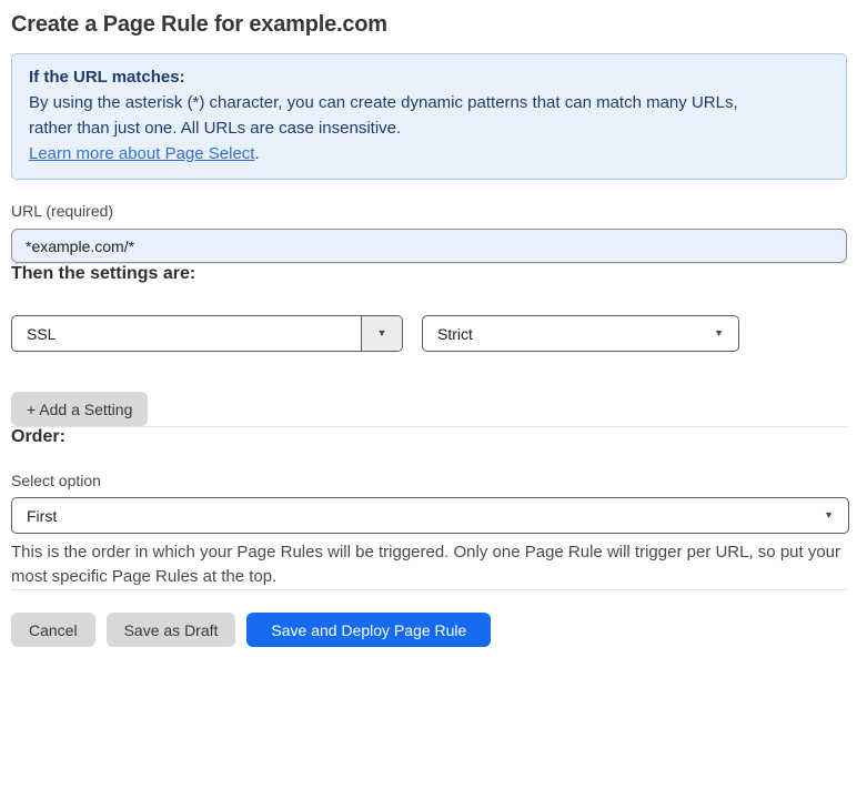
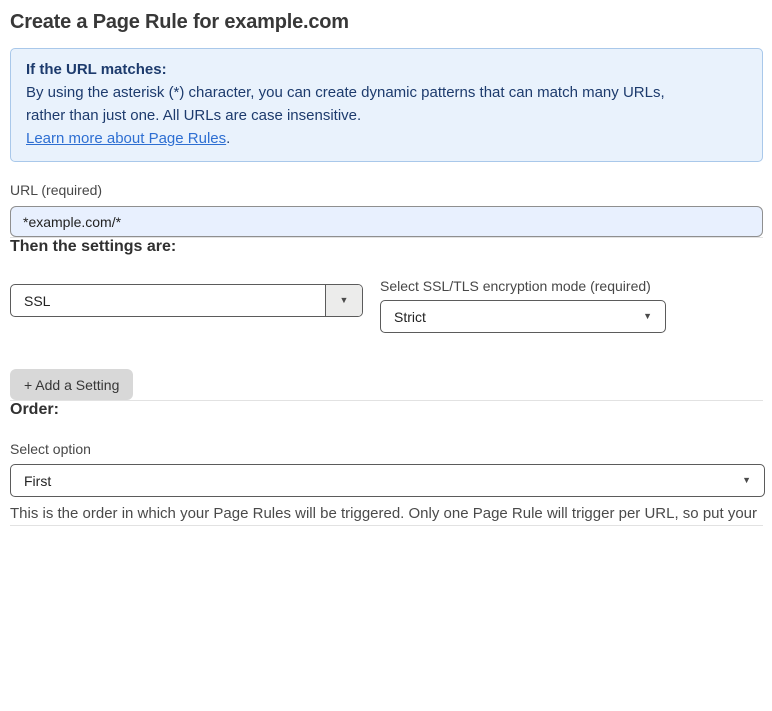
  Create a Page Rule for example.com
  If the URL matches:
  By using the asterisk (*) character, you can create dynamic patterns that can match many URLs,
  rather than just one. All URLs are case insensitive.
- Learn more about Page Select.
+ Learn more about Page Rules.
  URL (required)
  *example.com/*
  Then the settings are:
  SSL
  ▼
+ Select SSL/TLS encryption mode (required)
  Strict
  ▼
  + Add a Setting
  Order:
  Select option
  First
  ▼
  This is the order in which your Page Rules will be triggered. Only one Page Rule will trigger per URL, so put your
- most specific Page Rules at the top.
- Cancel
- Save as Draft
- Save and Deploy Page Rule
